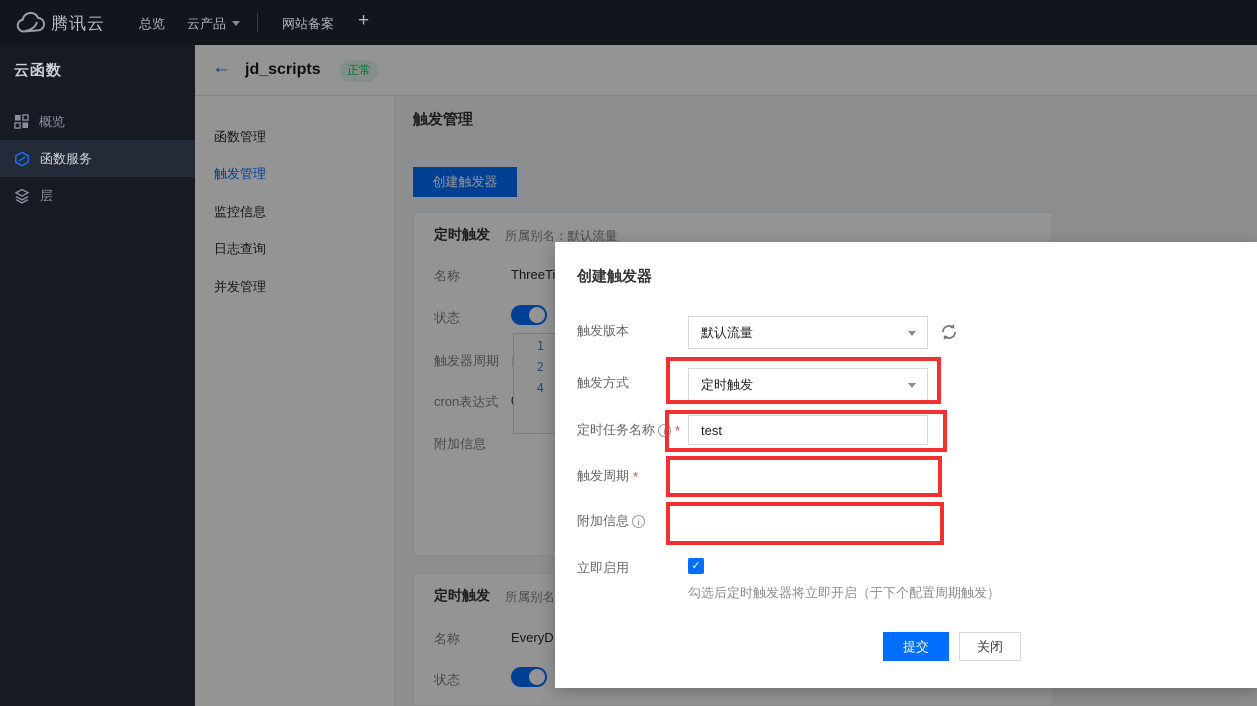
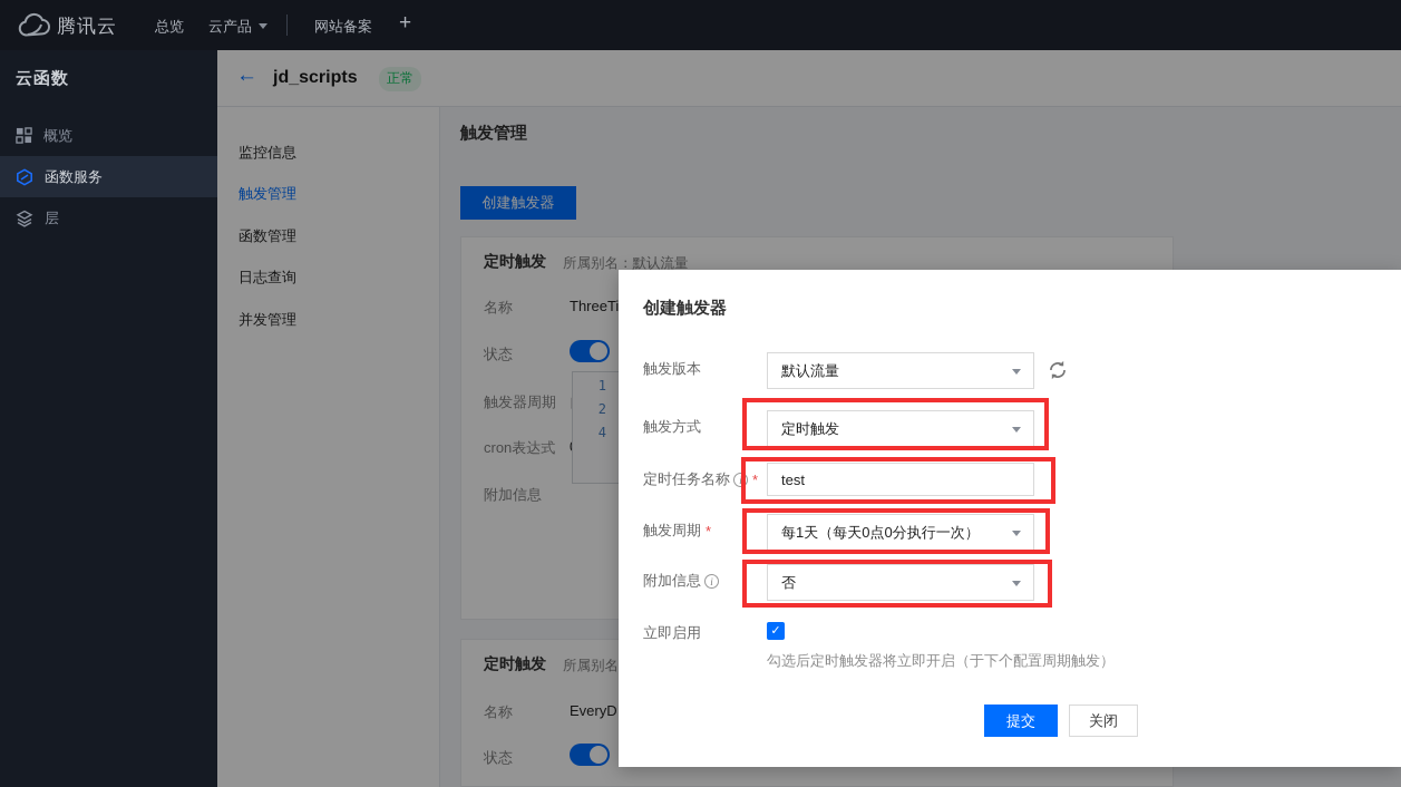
  腾讯云
  总览
  云产品
  网站备案
  +
  云函数
  概览
  函数服务
  层
  ←
  jd_scripts
  正常
- 函数管理
+ 监控信息
  触发管理
- 监控信息
+ 函数管理
  日志查询
  并发管理
  触发管理
  创建触发器
  定时触发
  所属别名：默认流量
  名称
  ThreeTi
  状态
  触发器周期
  cron表达式
  附加信息
  1
  2
  4
  定时触发
  名称
  EveryD
  状态
  创建触发器
  触发版本
  默认流量
  触发方式
  定时触发
  定时任务名称
  i
  *
  test
  触发周期
  *
+ 每1天（每天0点0分执行一次）
  附加信息
  i
+ 否
  立即启用
  ✓
  勾选后定时触发器将立即开启（于下个配置周期触发）
  提交
  关闭
